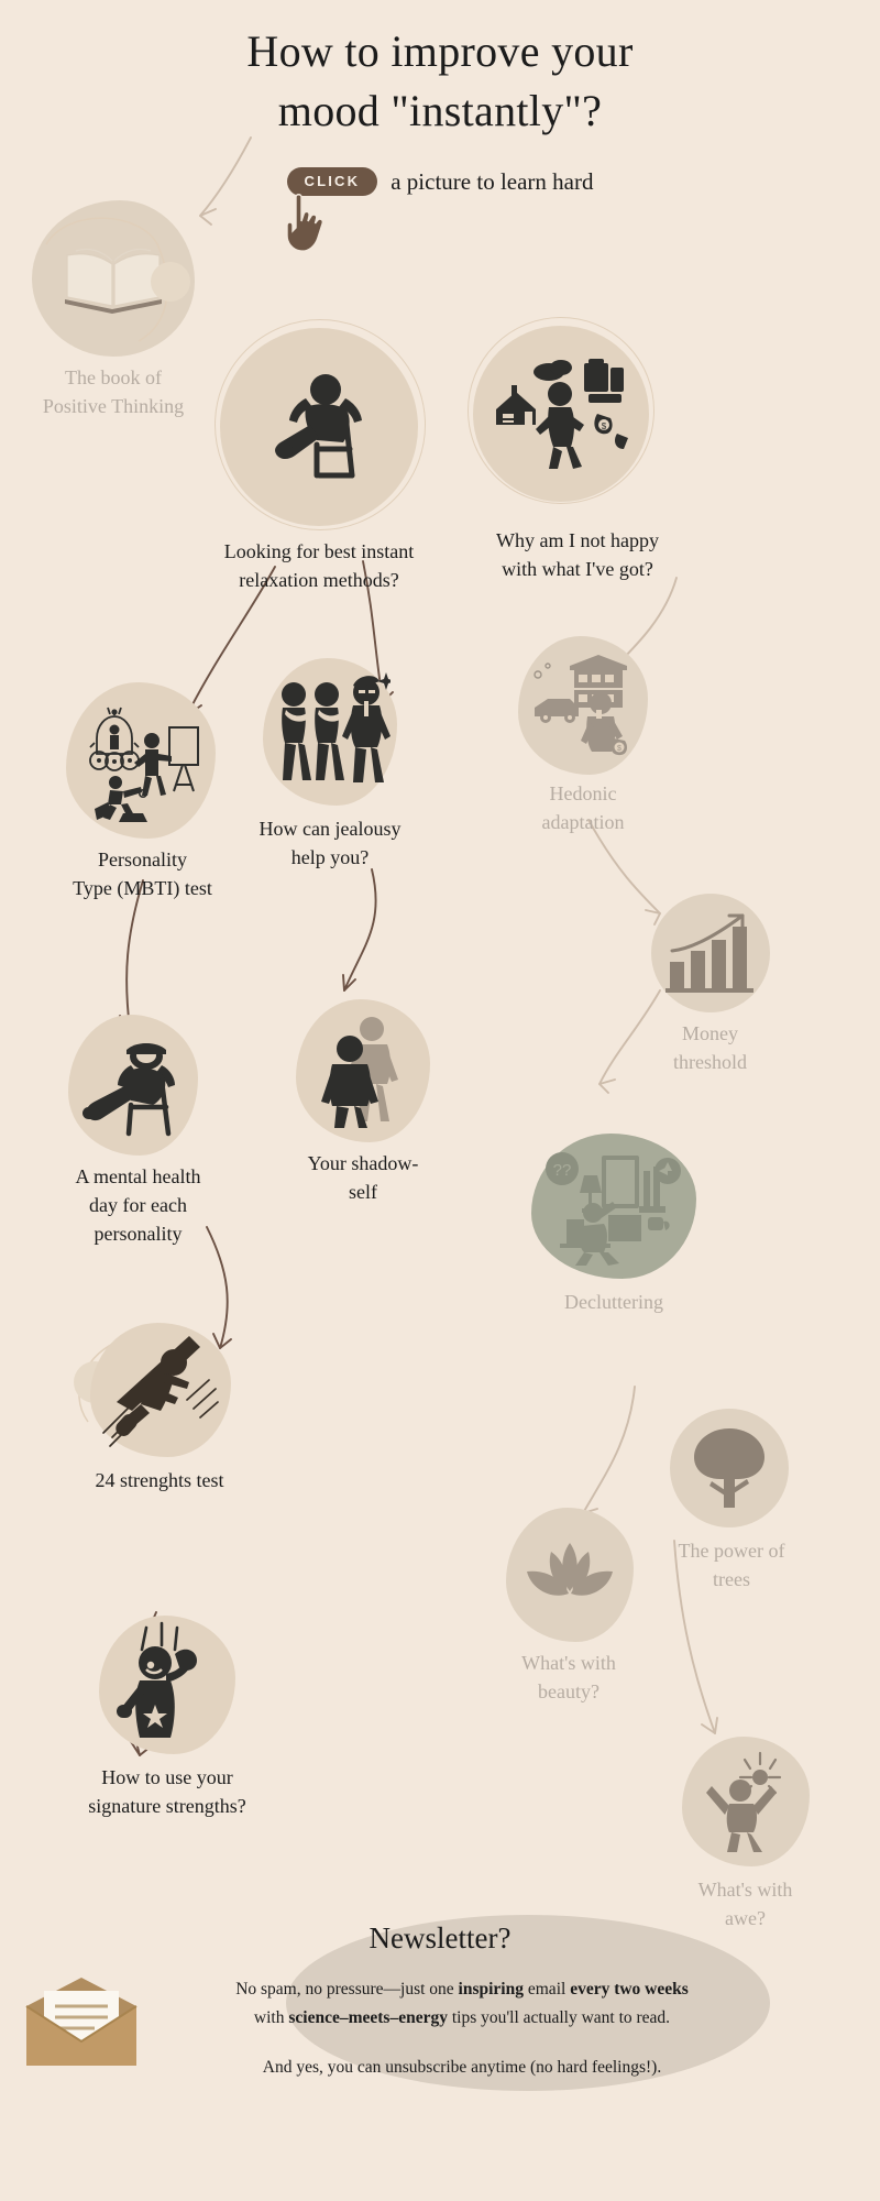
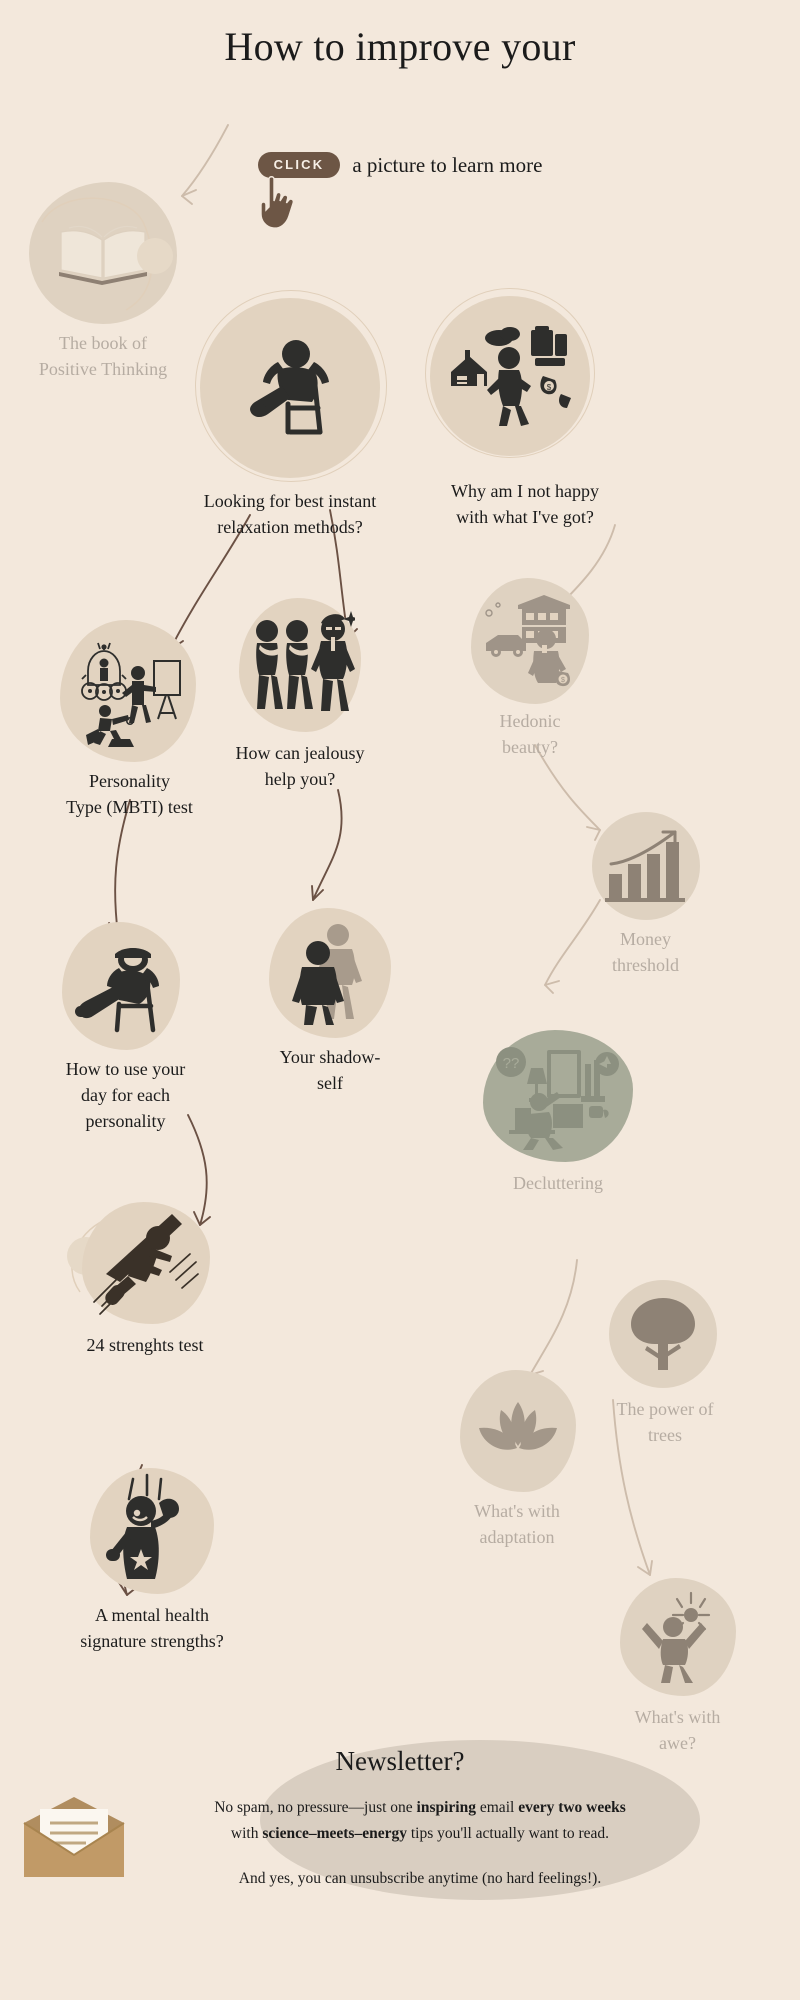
  How to improve your
- mood "instantly"?
  CLICK
- a picture to learn hard
+ a picture to learn more
  The book of
  Positive Thinking
  Looking for best instant
  relaxation methods?
  $
  Why am I not happy
  with what I've got?
  Personality
  Type (MBTI) test
  How can jealousy
  help you?
  Hedonic
- adaptation
+ beauty?
- A mental health
+ How to use your
  day for each
  personality
  Your shadow-
  self
  Money
  threshold
  ??
  Decluttering
  24 strenghts test
  What's with
- beauty?
+ adaptation
  The power of
  trees
- How to use your
+ A mental health
  signature strengths?
  What's with
  awe?
  Newsletter?
  No spam, no pressure—just one inspiring email every two weeks
  with science–meets–energy tips you'll actually want to read.
  And yes, you can unsubscribe anytime (no hard feelings!).
